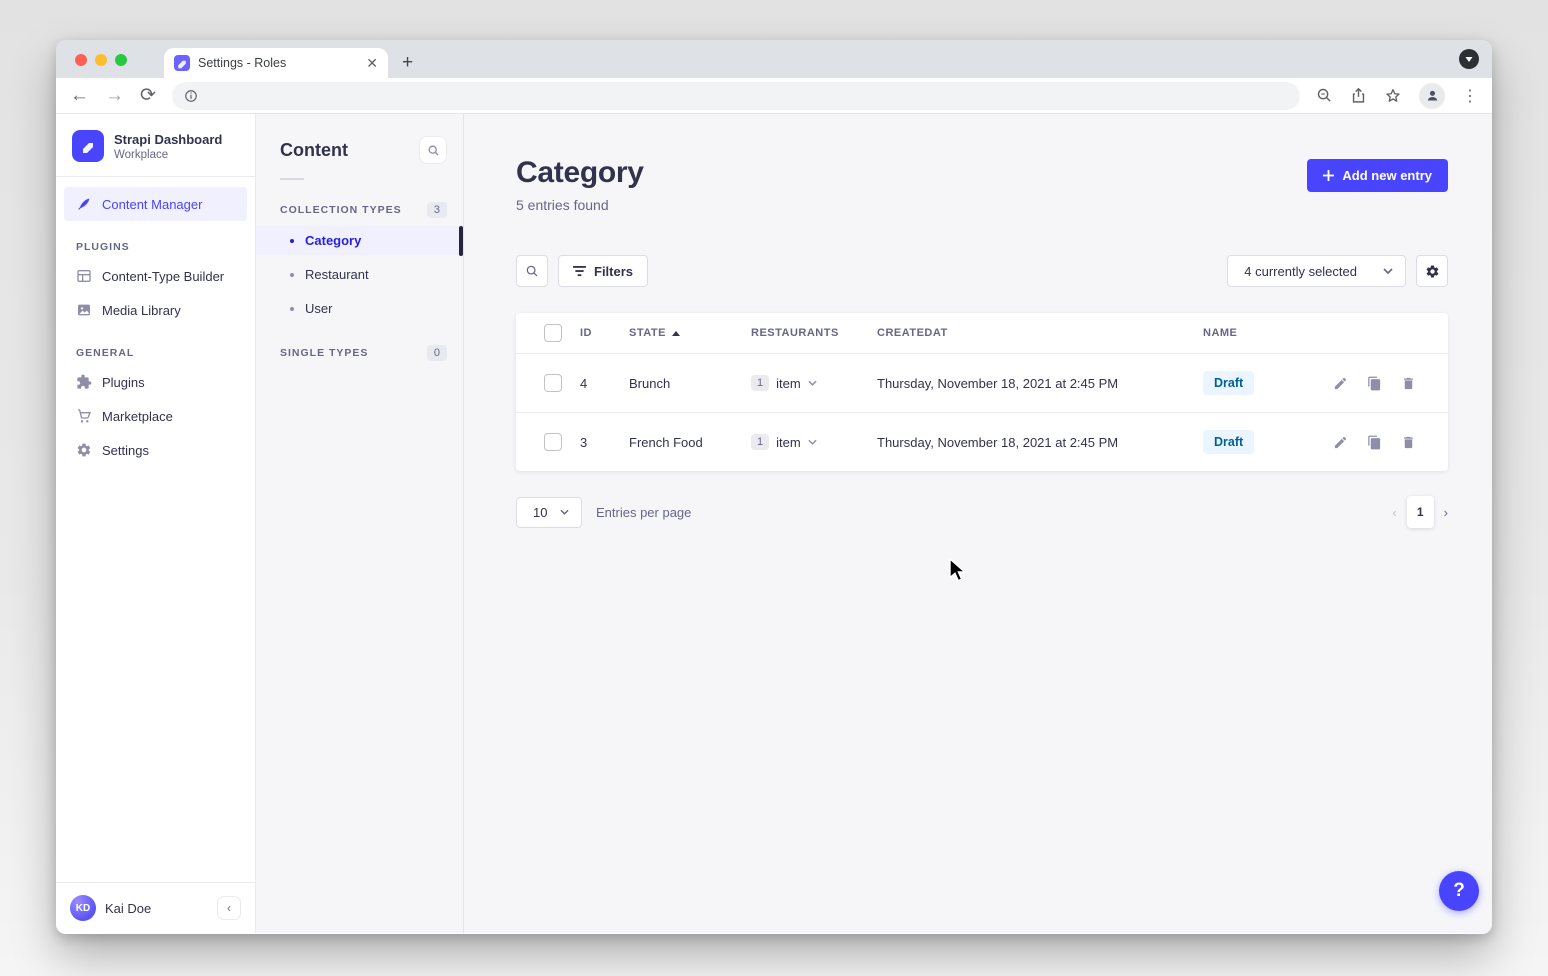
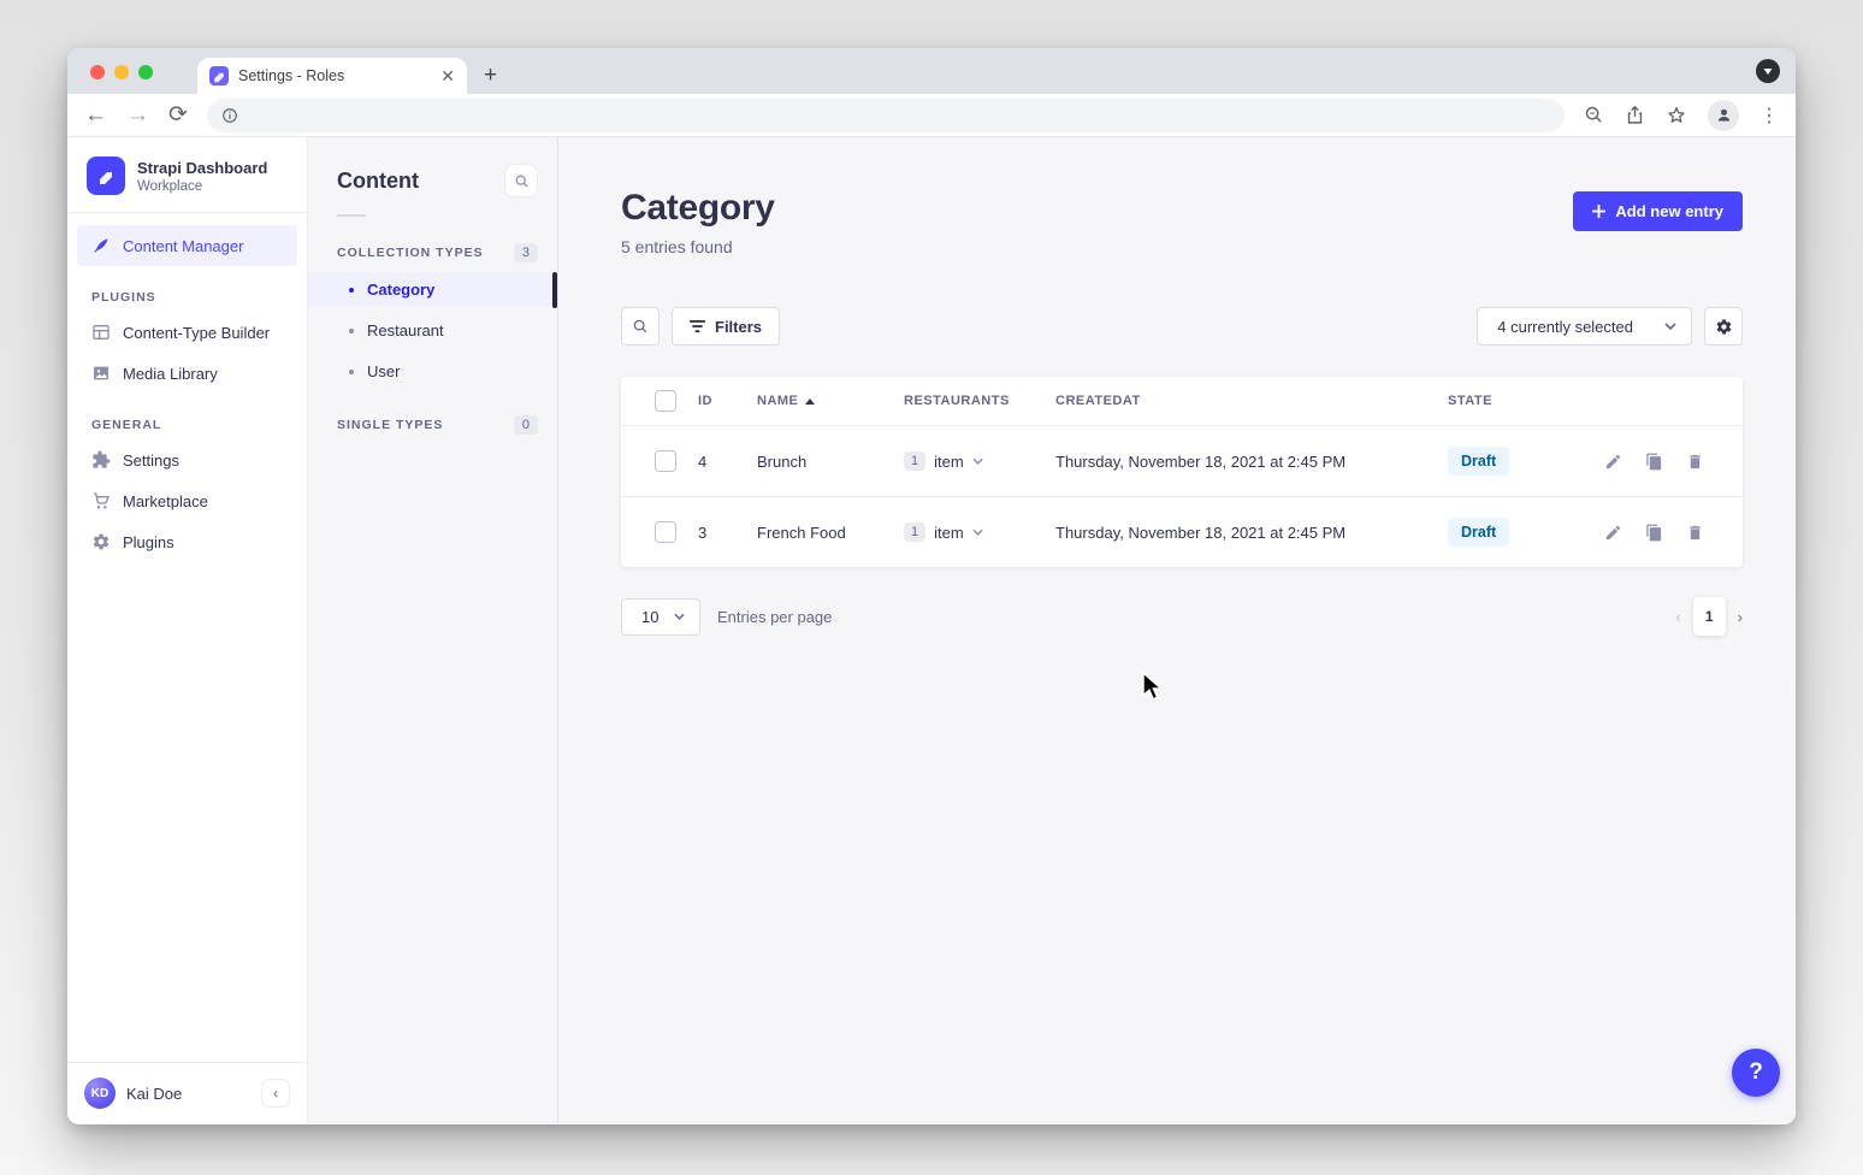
  Settings - Roles
  ✕
  +
  ←
  →
  ⟳
  ⋮
  Strapi Dashboard
  Workplace
  Content Manager
  PLUGINS
  Content-Type Builder
  Media Library
  GENERAL
- Plugins
+ Settings
  Marketplace
- Settings
+ Plugins
  KD
  Kai Doe
  ‹
  Content
  COLLECTION TYPES
  3
  Category
  Restaurant
  User
  SINGLE TYPES
  0
  Category
  5 entries found
  Add new entry
  Filters
  4 currently selected
  ID
- STATE
+ NAME
  RESTAURANTS
  CREATEDAT
- NAME
+ STATE
  4
  Brunch
  1
  item
  Thursday, November 18, 2021 at 2:45 PM
  Draft
  3
  French Food
  1
  item
  Thursday, November 18, 2021 at 2:45 PM
  Draft
  10
  Entries per page
  ‹
  1
  ›
  ?
